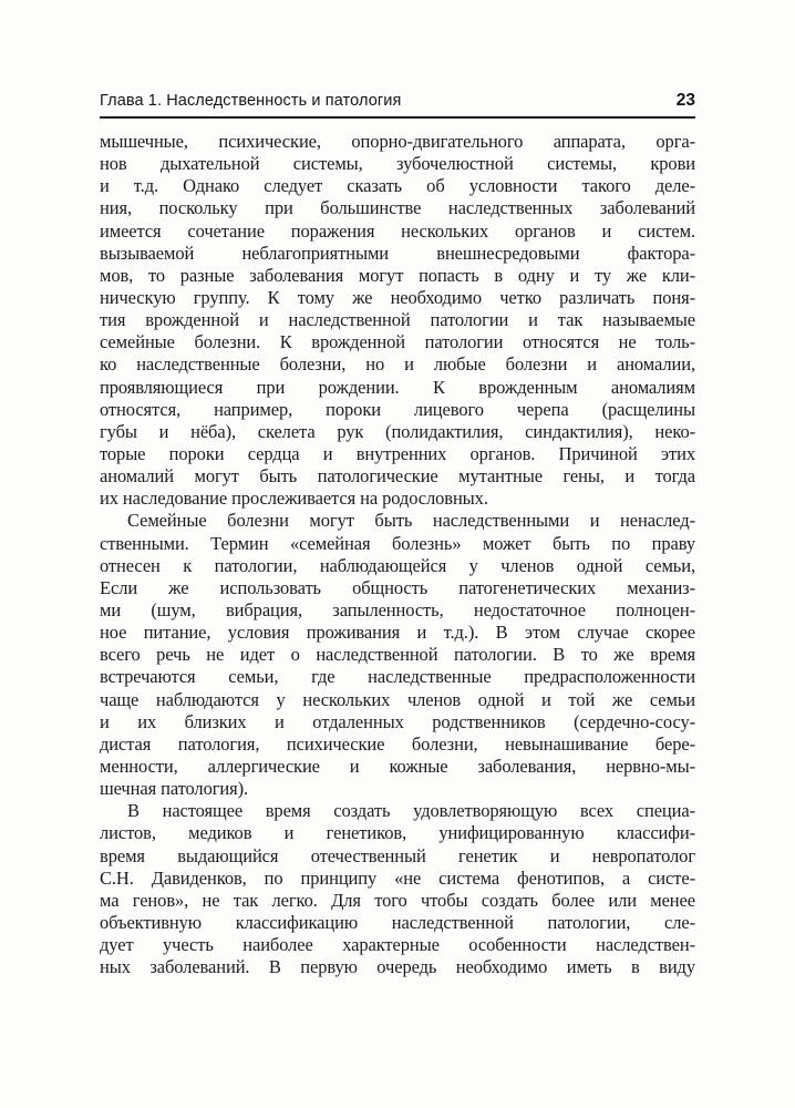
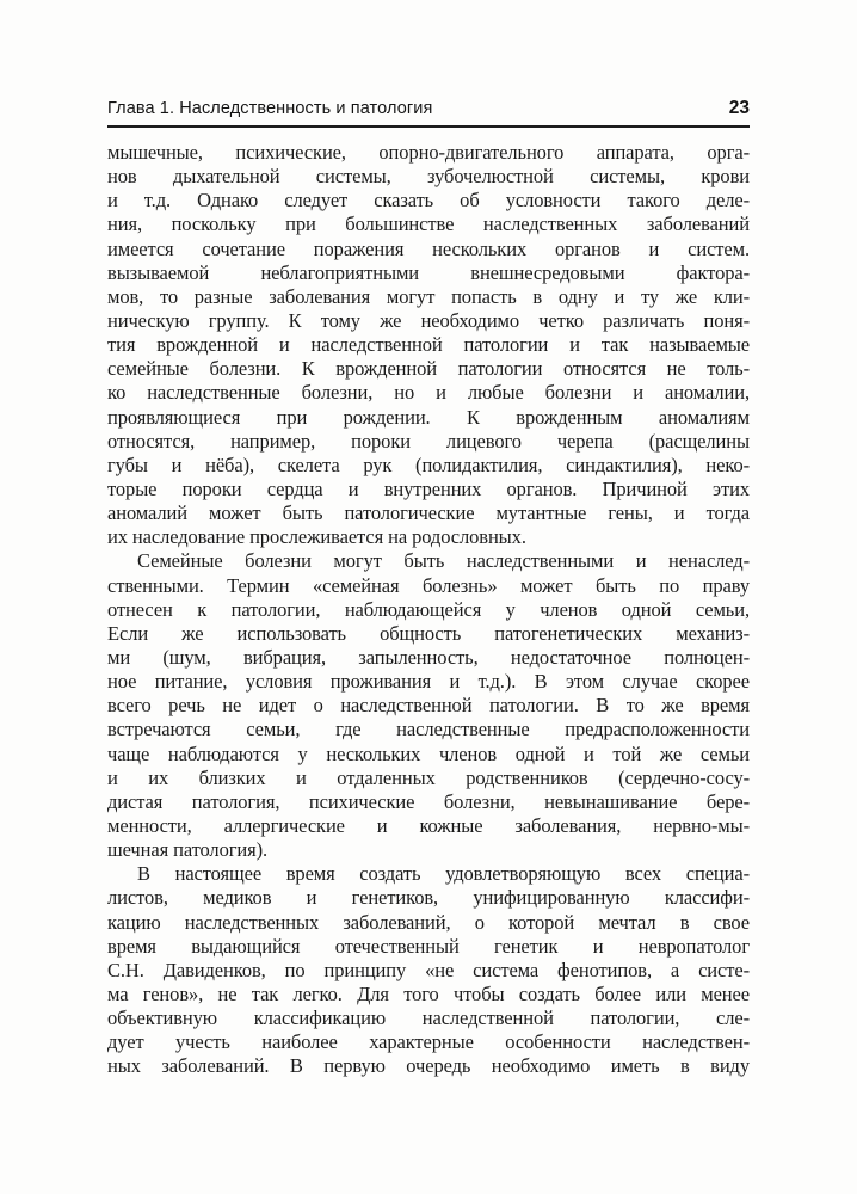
  Глава 1. Наследственность и патология
  23
  мышечные, психические, опорно-двигательного аппарата, орга-
  нов дыхательной системы, зубочелюстной системы, крови
  и т.д. Однако следует сказать об условности такого деле-
  ния, поскольку при большинстве наследственных заболеваний
  имеется сочетание поражения нескольких органов и систем.
  вызываемой неблагоприятными внешнесредовыми фактора-
  мов, то разные заболевания могут попасть в одну и ту же кли-
  ническую группу. К тому же необходимо четко различать поня-
  тия врожденной и наследственной патологии и так называемые
  семейные болезни. К врожденной патологии относятся не толь-
  ко наследственные болезни, но и любые болезни и аномалии,
  проявляющиеся при рождении. К врожденным аномалиям
  относятся, например, пороки лицевого черепа (расщелины
  губы и нёба), скелета рук (полидактилия, синдактилия), неко-
  торые пороки сердца и внутренних органов. Причиной этих
- аномалий могут быть патологические мутантные гены, и тогда
+ аномалий может быть патологические мутантные гены, и тогда
  их наследование прослеживается на родословных.
  Семейные болезни могут быть наследственными и ненаслед-
  ственными. Термин «семейная болезнь» может быть по праву
  отнесен к патологии, наблюдающейся у членов одной семьи,
  Если же использовать общность патогенетических механиз-
  ми (шум, вибрация, запыленность, недостаточное полноцен-
  ное питание, условия проживания и т.д.). В этом случае скорее
  всего речь не идет о наследственной патологии. В то же время
  встречаются семьи, где наследственные предрасположенности
  чаще наблюдаются у нескольких членов одной и той же семьи
  и их близких и отдаленных родственников (сердечно-сосу-
  дистая патология, психические болезни, невынашивание бере-
  менности, аллергические и кожные заболевания, нервно-мы-
  шечная патология).
  В настоящее время создать удовлетворяющую всех специа-
  листов, медиков и генетиков, унифицированную классифи-
+ кацию наследственных заболеваний, о которой мечтал в свое
  время выдающийся отечественный генетик и невропатолог
  С.Н. Давиденков, по принципу «не система фенотипов, а систе-
  ма генов», не так легко. Для того чтобы создать более или менее
  объективную классификацию наследственной патологии, сле-
  дует учесть наиболее характерные особенности наследствен-
  ных заболеваний. В первую очередь необходимо иметь в виду
